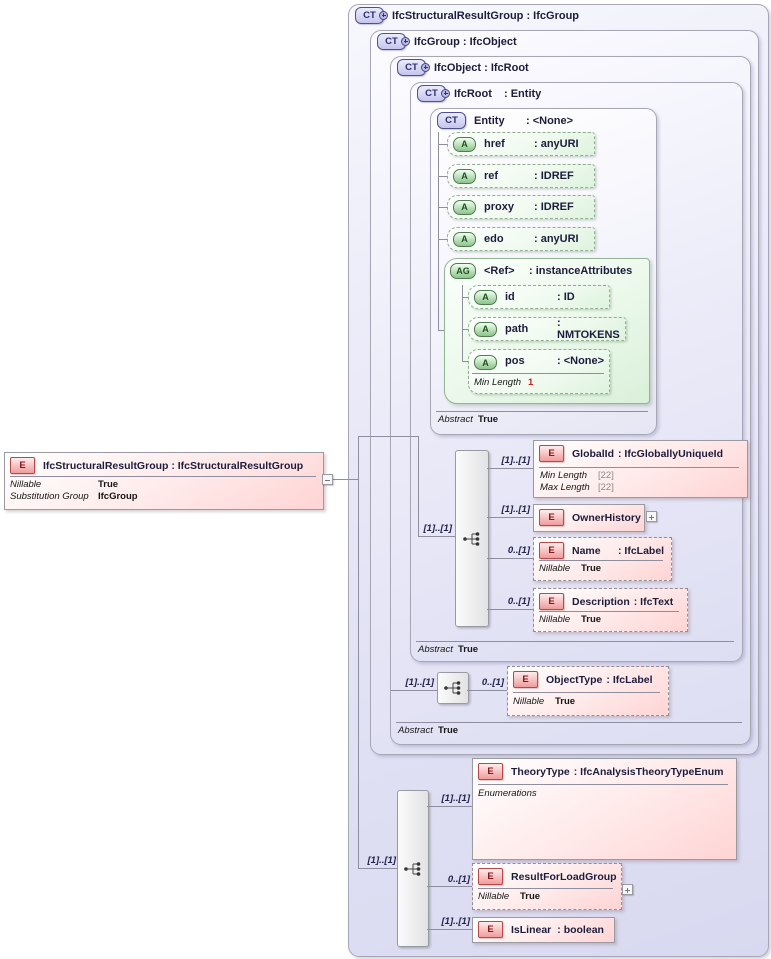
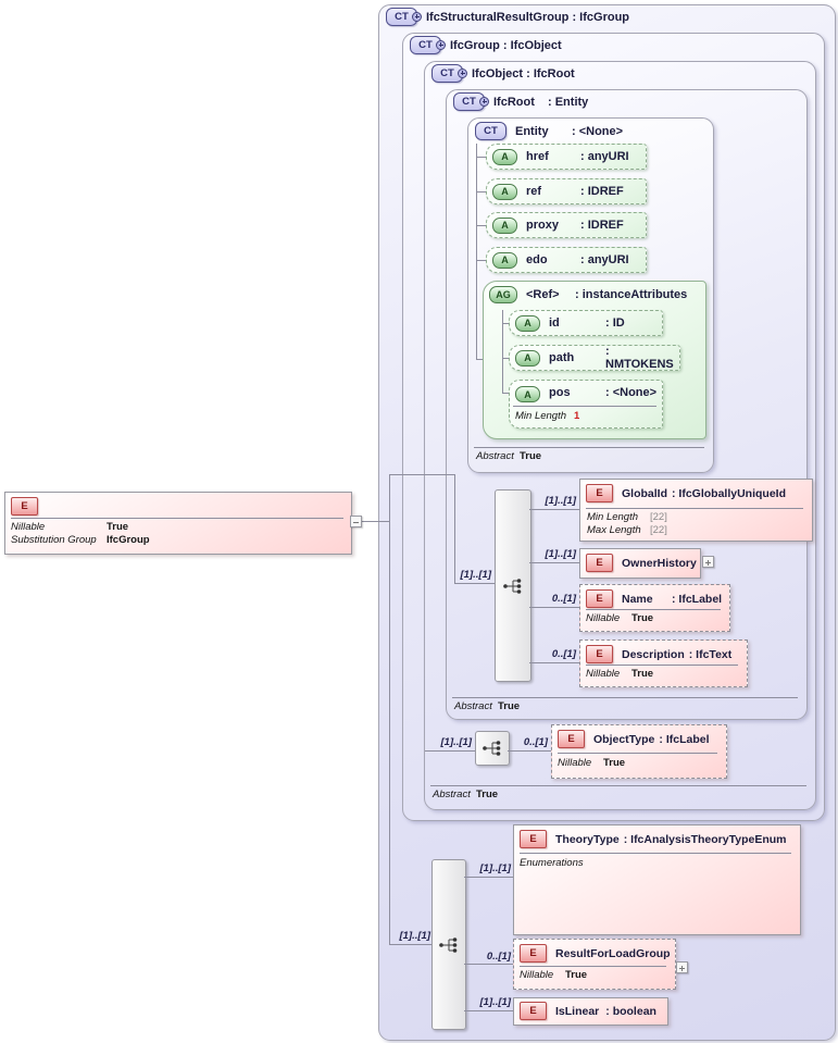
  CT
  IfcStructuralResultGroup : IfcGroup
  CT
  IfcGroup : IfcObject
  CT
  IfcObject : IfcRoot
  CT
  IfcRoot
  : Entity
  CT
  Entity
  : <None>
  A
  href
  : anyURI
  A
  ref
  : IDREF
  A
  proxy
  : IDREF
  A
  edo
  : anyURI
  AG
  <Ref>
  : instanceAttributes
  A
  id
  : ID
  A
  path
  : NMTOKENS
  A
  pos
  : <None>
  Min Length
  1
  Abstract
  True
  [1]..[1]
  [1]..[1]
  [1]..[1]
  0..[1]
  0..[1]
  E
  GlobalId
  : IfcGloballyUniqueId
  Min Length
  [22]
  Max Length
  [22]
  E
  OwnerHistory
  E
  Name
  : IfcLabel
  Nillable
  True
  E
  Description
  : IfcText
  Nillable
  True
  Abstract
  True
  [1]..[1]
  0..[1]
  E
  ObjectType
  : IfcLabel
  Nillable
  True
  Abstract
  True
  [1]..[1]
  [1]..[1]
  0..[1]
  [1]..[1]
  E
  TheoryType
  : IfcAnalysisTheoryTypeEnum
  Enumerations
  E
  ResultForLoadGroup
  Nillable
  True
  E
  IsLinear
  : boolean
  E
- IfcStructuralResultGroup : IfcStructuralResultGroup
  Nillable
  True
  Substitution Group
  IfcGroup
